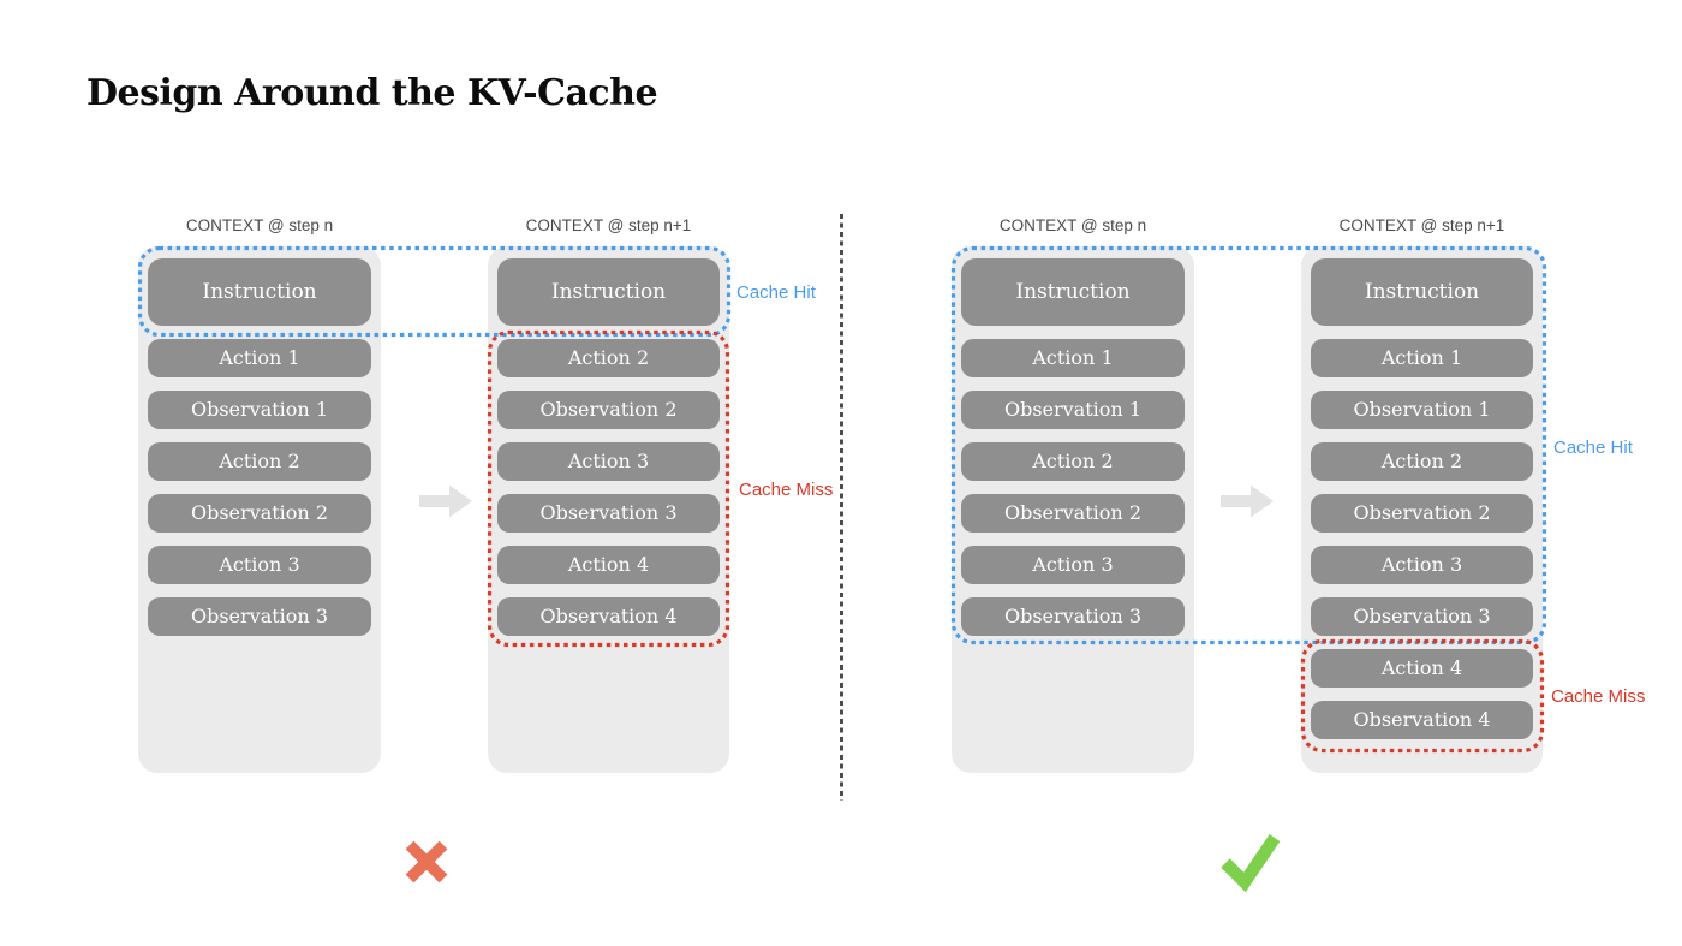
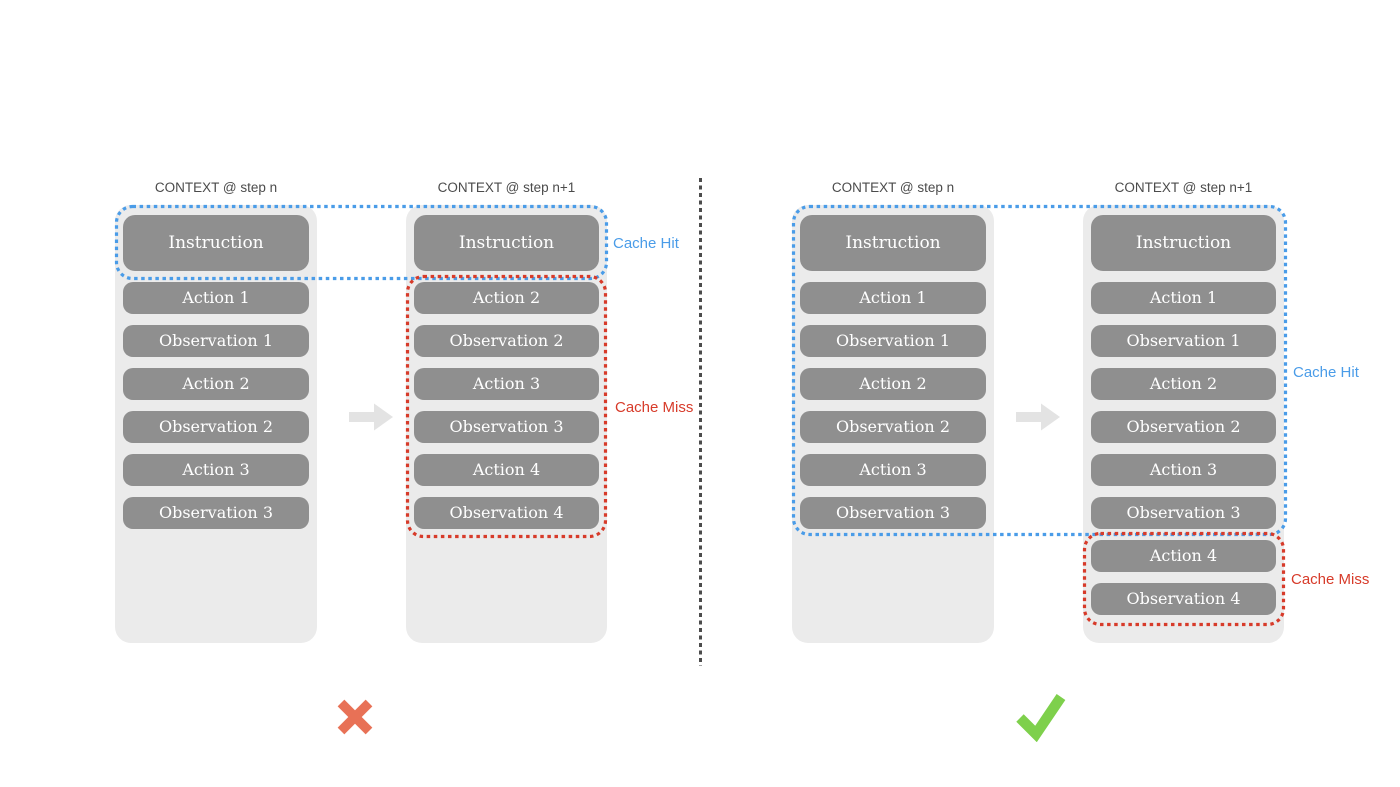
- Design Around the KV-Cache
  CONTEXT @ step n
  CONTEXT @ step n+1
  CONTEXT @ step n
  CONTEXT @ step n+1
  Instruction
  Action 1
  Observation 1
  Action 2
  Observation 2
  Action 3
  Observation 3
  Instruction
  Action 2
  Observation 2
  Action 3
  Observation 3
  Action 4
  Observation 4
  Instruction
  Action 1
  Observation 1
  Action 2
  Observation 2
  Action 3
  Observation 3
  Instruction
  Action 1
  Observation 1
  Action 2
  Observation 2
  Action 3
  Observation 3
  Action 4
  Observation 4
  Cache Hit
  Cache Miss
  Cache Hit
  Cache Miss
